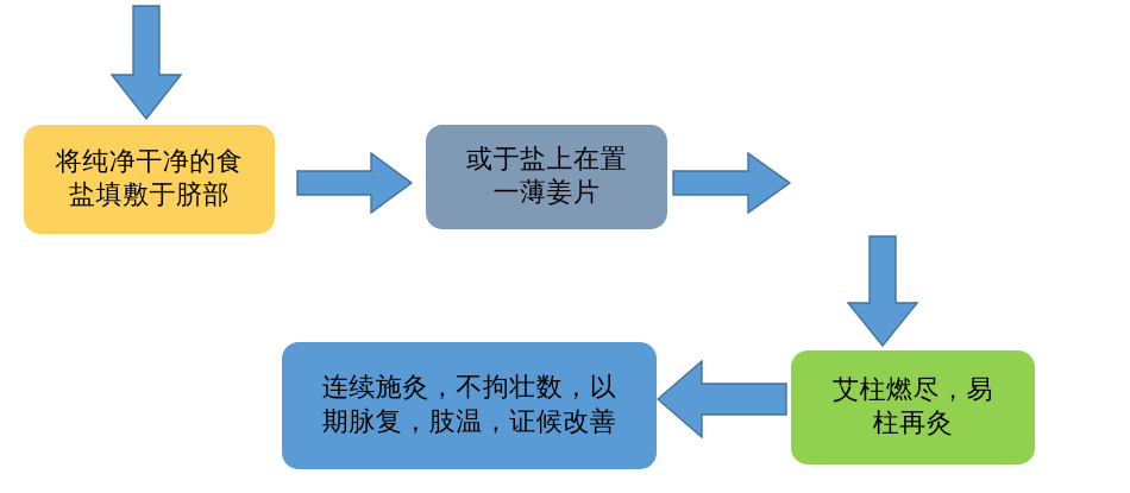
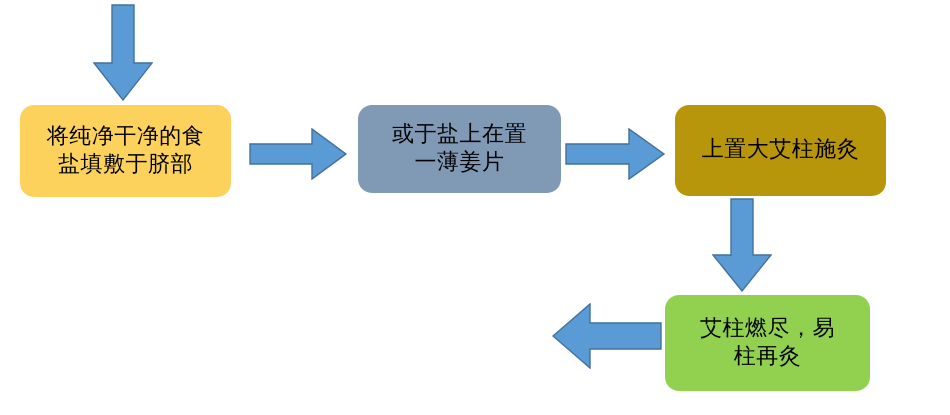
  将纯净干净的食
  盐填敷于脐部
  或于盐上在置
  一薄姜片
+ 上置大艾柱施灸
  艾柱燃尽，易
  柱再灸
- 连续施灸，不拘壮数，以
- 期脉复，肢温，证候改善
